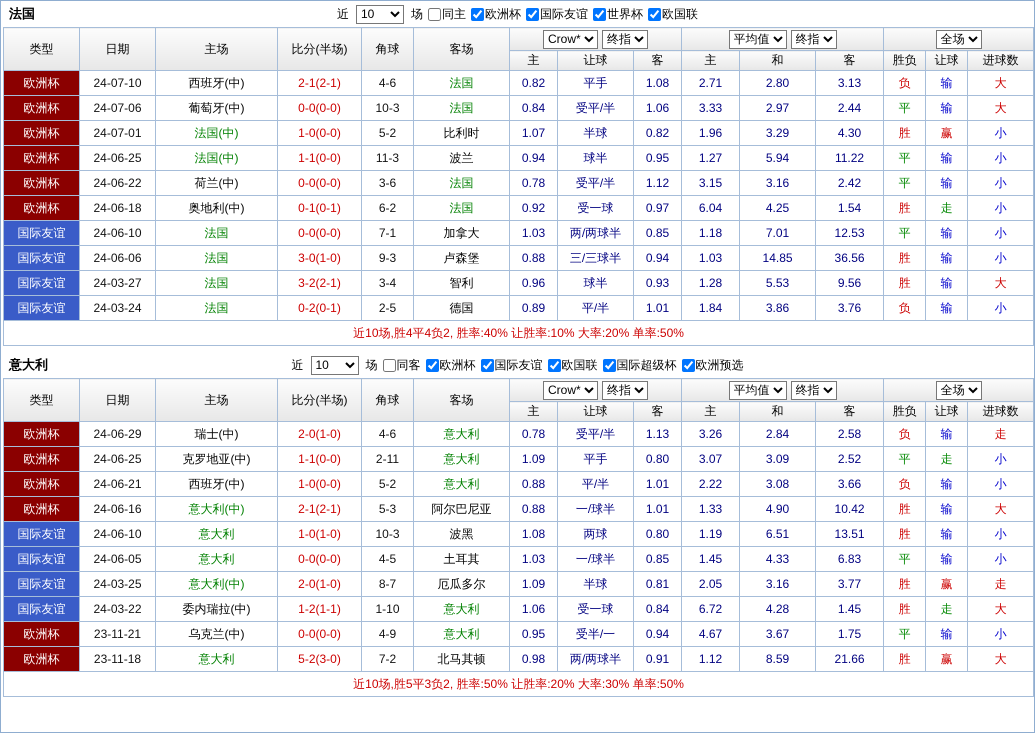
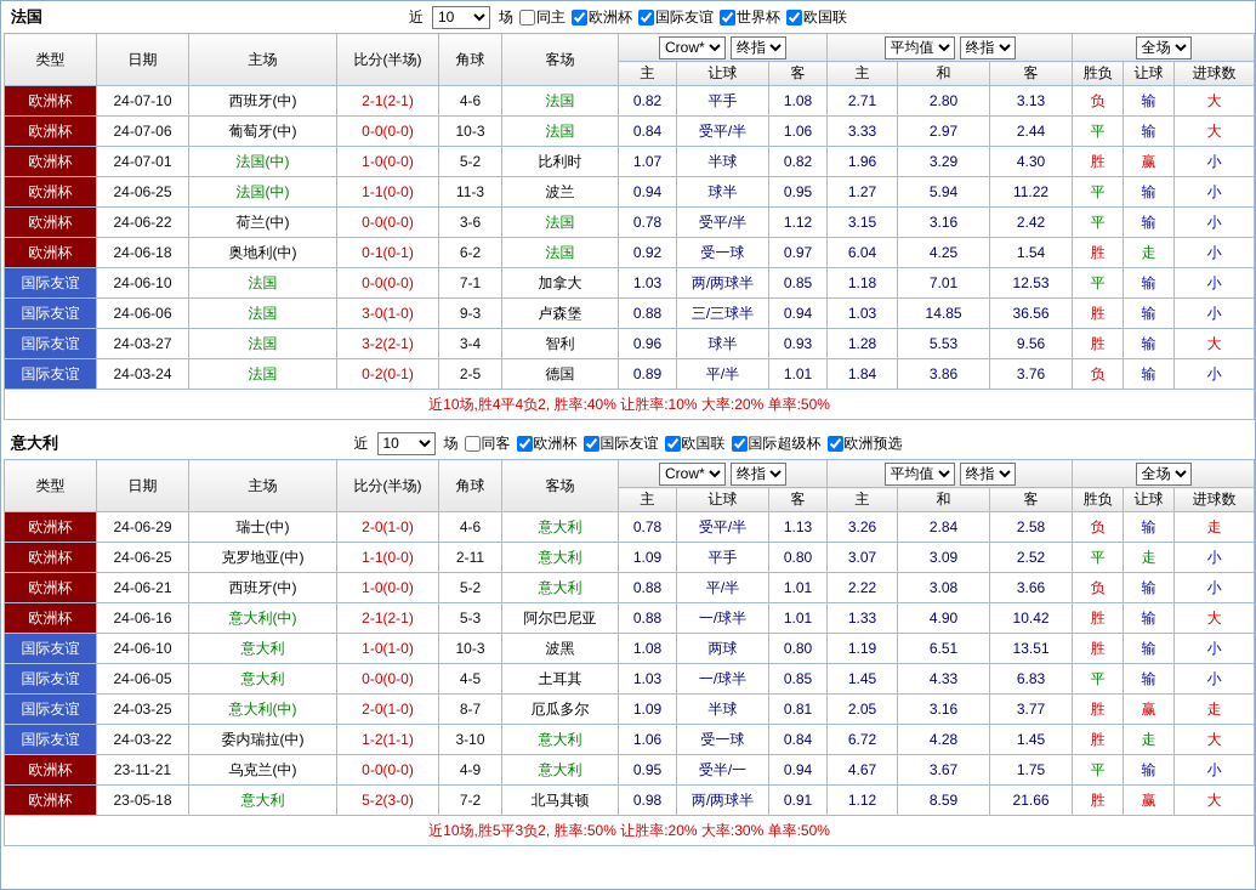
  法国
  近
  10
  场
  同主
  欧洲杯
  国际友谊
  世界杯
  欧国联
  类型	日期	主场	比分(半场)	角球	客场	Crow* 终指	平均值 终指	全场
  主	让球	客	主	和	客	胜负	让球	进球数
  欧洲杯	24-07-10	西班牙(中)	2-1(2-1)	4-6	法国	0.82	平手	1.08	2.71	2.80	3.13	负	输	大
  欧洲杯	24-07-06	葡萄牙(中)	0-0(0-0)	10-3	法国	0.84	受平/半	1.06	3.33	2.97	2.44	平	输	大
  欧洲杯	24-07-01	法国(中)	1-0(0-0)	5-2	比利时	1.07	半球	0.82	1.96	3.29	4.30	胜	赢	小
  欧洲杯	24-06-25	法国(中)	1-1(0-0)	11-3	波兰	0.94	球半	0.95	1.27	5.94	11.22	平	输	小
  欧洲杯	24-06-22	荷兰(中)	0-0(0-0)	3-6	法国	0.78	受平/半	1.12	3.15	3.16	2.42	平	输	小
  欧洲杯	24-06-18	奥地利(中)	0-1(0-1)	6-2	法国	0.92	受一球	0.97	6.04	4.25	1.54	胜	走	小
  国际友谊	24-06-10	法国	0-0(0-0)	7-1	加拿大	1.03	两/两球半	0.85	1.18	7.01	12.53	平	输	小
  国际友谊	24-06-06	法国	3-0(1-0)	9-3	卢森堡	0.88	三/三球半	0.94	1.03	14.85	36.56	胜	输	小
  国际友谊	24-03-27	法国	3-2(2-1)	3-4	智利	0.96	球半	0.93	1.28	5.53	9.56	胜	输	大
  国际友谊	24-03-24	法国	0-2(0-1)	2-5	德国	0.89	平/半	1.01	1.84	3.86	3.76	负	输	小
  近10场,胜4平4负2, 胜率:40% 让胜率:10% 大率:20% 单率:50%
  意大利
  近
  10
  场
  同客
  欧洲杯
  国际友谊
  欧国联
  国际超级杯
  欧洲预选
  类型	日期	主场	比分(半场)	角球	客场	Crow* 终指	平均值 终指	全场
  主	让球	客	主	和	客	胜负	让球	进球数
  欧洲杯	24-06-29	瑞士(中)	2-0(1-0)	4-6	意大利	0.78	受平/半	1.13	3.26	2.84	2.58	负	输	走
  欧洲杯	24-06-25	克罗地亚(中)	1-1(0-0)	2-11	意大利	1.09	平手	0.80	3.07	3.09	2.52	平	走	小
  欧洲杯	24-06-21	西班牙(中)	1-0(0-0)	5-2	意大利	0.88	平/半	1.01	2.22	3.08	3.66	负	输	小
  欧洲杯	24-06-16	意大利(中)	2-1(2-1)	5-3	阿尔巴尼亚	0.88	一/球半	1.01	1.33	4.90	10.42	胜	输	大
  国际友谊	24-06-10	意大利	1-0(1-0)	10-3	波黑	1.08	两球	0.80	1.19	6.51	13.51	胜	输	小
  国际友谊	24-06-05	意大利	0-0(0-0)	4-5	土耳其	1.03	一/球半	0.85	1.45	4.33	6.83	平	输	小
  国际友谊	24-03-25	意大利(中)	2-0(1-0)	8-7	厄瓜多尔	1.09	半球	0.81	2.05	3.16	3.77	胜	赢	走
- 国际友谊	24-03-22	委内瑞拉(中)	1-2(1-1)	1-10	意大利	1.06	受一球	0.84	6.72	4.28	1.45	胜	走	大
+ 国际友谊	24-03-22	委内瑞拉(中)	1-2(1-1)	3-10	意大利	1.06	受一球	0.84	6.72	4.28	1.45	胜	走	大
  欧洲杯	23-11-21	乌克兰(中)	0-0(0-0)	4-9	意大利	0.95	受半/一	0.94	4.67	3.67	1.75	平	输	小
- 欧洲杯	23-11-18	意大利	5-2(3-0)	7-2	北马其顿	0.98	两/两球半	0.91	1.12	8.59	21.66	胜	赢	大
+ 欧洲杯	23-05-18	意大利	5-2(3-0)	7-2	北马其顿	0.98	两/两球半	0.91	1.12	8.59	21.66	胜	赢	大
  近10场,胜5平3负2, 胜率:50% 让胜率:20% 大率:30% 单率:50%
